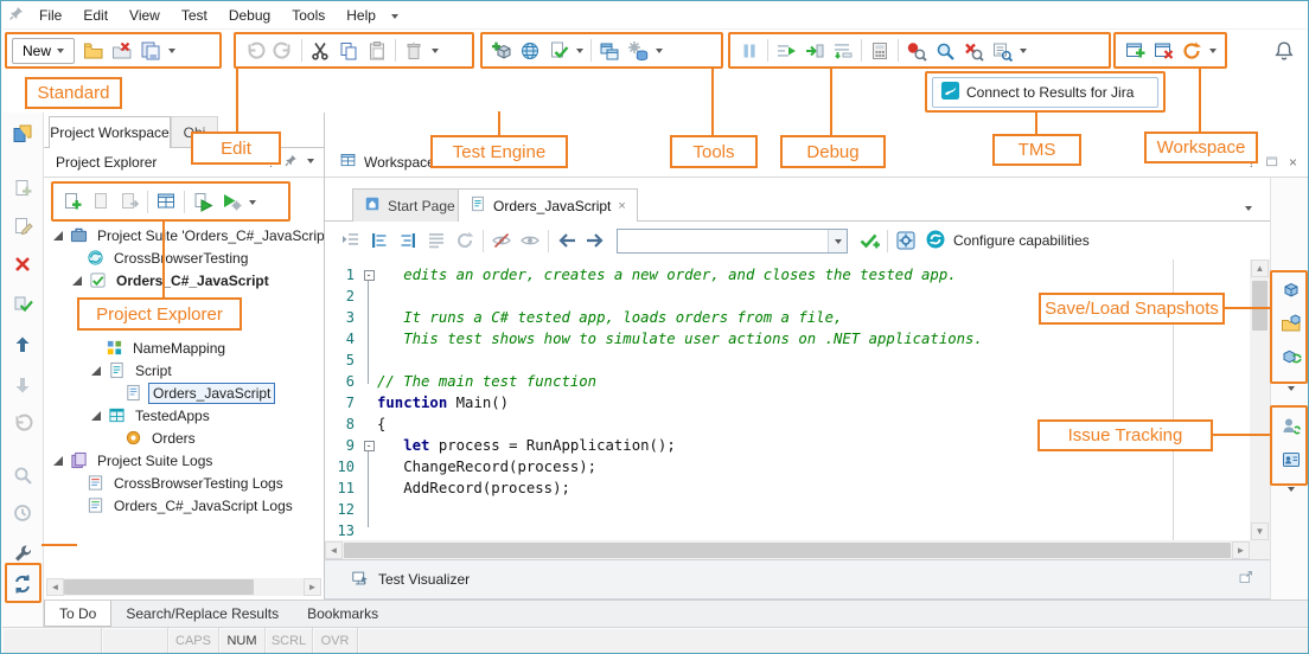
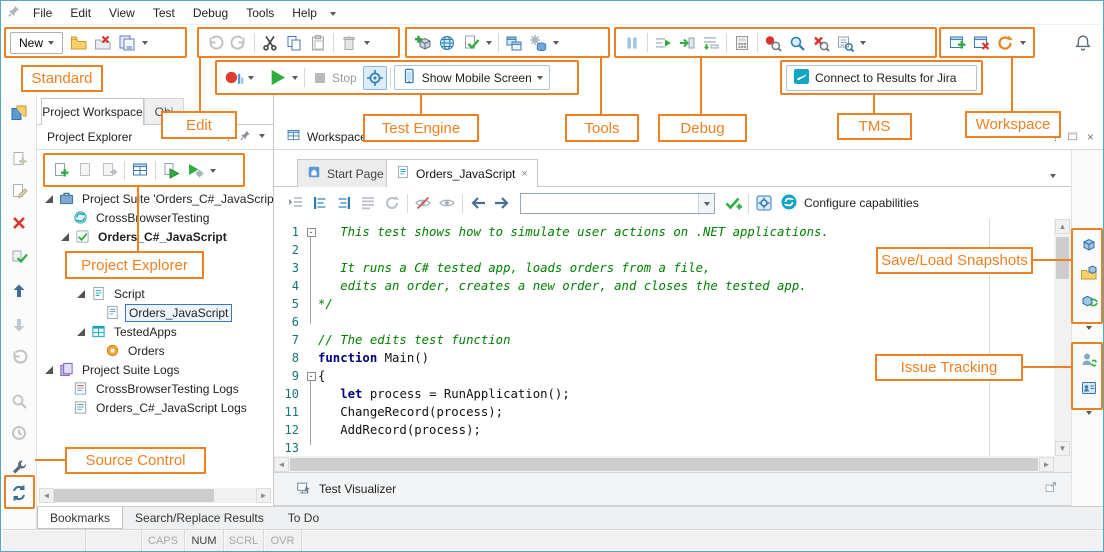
  File
  Edit
  View
  Test
  Debug
  Tools
  Help
  New
+ Stop
+ Show Mobile Screen
  Connect to Results for Jira
  Project Workspace
  Project Explorer
  Project Sute 'Orders_C#_JavaScrip
  CrossBowserTesting
  Orders_C#_JavaScript
- NameMapping
  Script
  Orders_JavaScript
  TestedApps
  Orders
  Project Suite Logs
  CrossBrowserTesting Logs
  Orders_C#_JavaScript Logs
  ◄
  ►
  Workspac
  ×
  Start Page
  Orders_JavaScript
  ×
  Configure capabilities
  1
  2
  3
  4
  5
  6
  7
  8
  9
  10
  11
  12
  13
  -
  -
- edits an order, creates a new order, and closes the tested app.
+ This test shows how to simulate user actions on .NET applications.
  It runs a C# tested app, loads orders from a file,
- This test shows how to simulate user actions on .NET applications.
+ edits an order, creates a new order, and closes the tested app.
+ */
- // The main test function
+ // The edits test function
  function Main()
  {
  let process = RunApplication();
  ChangeRecord(process);
  AddRecord(process);
  ▲
  ▼
  ◄
  ►
  Test Visualizer
- To Do
+ Bookmarks
  Search/Replace Results
- Bookmarks
+ To Do
  CAPS
  NUM
  SCRL
  OVR
  Standard
  Edit
  Test Engine
  Tools
  Debug
  TMS
  Workspace
  Project Explorer
+ Source Control
  Save/Load Snapshots
  Issue Tracking
